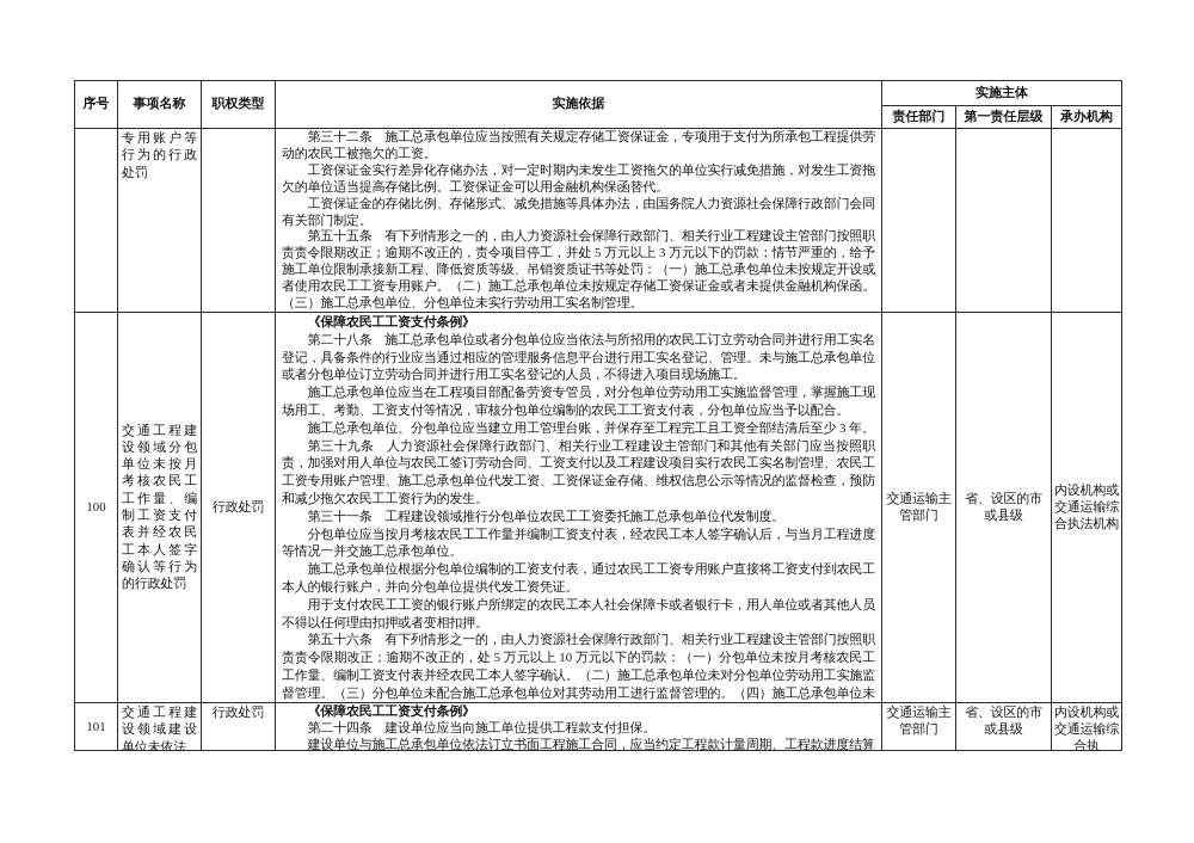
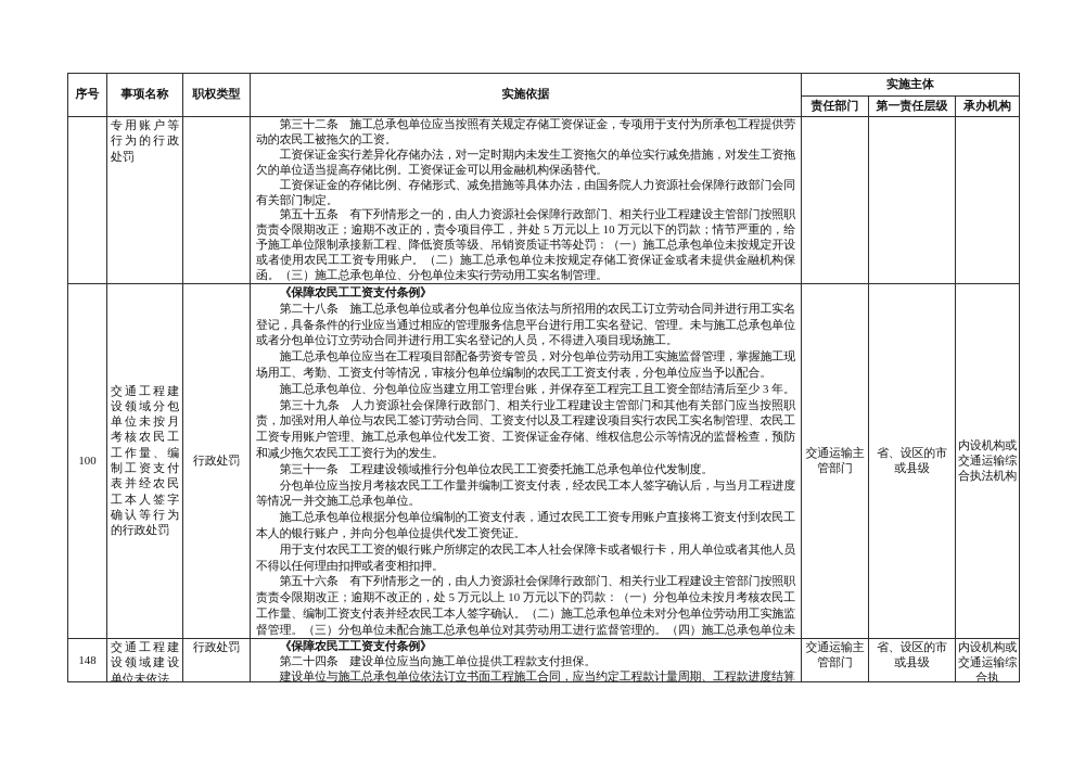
  序号	事项名称	职权类型	实施依据	实施主体
  责任部门	第一责任层级	承办机构
- 	专用账户等行为的行政处罚		第三十二条 施工总承包单位应当按照有关规定存储工资保证金，专项用于支付为所承包工程提供劳动的农民工被拖欠的工资。 工资保证金实行差异化存储办法，对一定时期内未发生工资拖欠的单位实行减免措施，对发生工资拖欠的单位适当提高存储比例。工资保证金可以用金融机构保函替代。 工资保证金的存储比例、存储形式、减免措施等具体办法，由国务院人力资源社会保障行政部门会同有关部门制定。 第五十五条 有下列情形之一的，由人力资源社会保障行政部门、相关行业工程建设主管部门按照职责责令限期改正；逾期不改正的，责令项目停工，并处 5 万元以上 3 万元以下的罚款；情节严重的，给予施工单位限制承接新工程、降低资质等级、吊销资质证书等处罚：（一）施工总承包单位未按规定开设或者使用农民工工资专用账户。（二）施工总承包单位未按规定存储工资保证金或者未提供金融机构保函。（三）施工总承包单位、分包单位未实行劳动用工实名制管理。
+ 	专用账户等行为的行政处罚		第三十二条 施工总承包单位应当按照有关规定存储工资保证金，专项用于支付为所承包工程提供劳动的农民工被拖欠的工资。 工资保证金实行差异化存储办法，对一定时期内未发生工资拖欠的单位实行减免措施，对发生工资拖欠的单位适当提高存储比例。工资保证金可以用金融机构保函替代。 工资保证金的存储比例、存储形式、减免措施等具体办法，由国务院人力资源社会保障行政部门会同有关部门制定。 第五十五条 有下列情形之一的，由人力资源社会保障行政部门、相关行业工程建设主管部门按照职责责令限期改正；逾期不改正的，责令项目停工，并处 5 万元以上 10 万元以下的罚款；情节严重的，给予施工单位限制承接新工程、降低资质等级、吊销资质证书等处罚：（一）施工总承包单位未按规定开设或者使用农民工工资专用账户。（二）施工总承包单位未按规定存储工资保证金或者未提供金融机构保函。（三）施工总承包单位、分包单位未实行劳动用工实名制管理。
  100	交通工程建设领域分包单位未按月考核农民工工作量、编制工资支付表并经农民工本人签字确认等行为的行政处罚	行政处罚	《保障农民工工资支付条例》 第二十八条 施工总承包单位或者分包单位应当依法与所招用的农民工订立劳动合同并进行用工实名登记，具备条件的行业应当通过相应的管理服务信息平台进行用工实名登记、管理。未与施工总承包单位或者分包单位订立劳动合同并进行用工实名登记的人员，不得进入项目现场施工。 施工总承包单位应当在工程项目部配备劳资专管员，对分包单位劳动用工实施监督管理，掌握施工现场用工、考勤、工资支付等情况，审核分包单位编制的农民工工资支付表，分包单位应当予以配合。 施工总承包单位、分包单位应当建立用工管理台账，并保存至工程完工且工资全部结清后至少 3 年。 第三十九条 人力资源社会保障行政部门、相关行业工程建设主管部门和其他有关部门应当按照职责，加强对用人单位与农民工签订劳动合同、工资支付以及工程建设项目实行农民工实名制管理、农民工工资专用账户管理、施工总承包单位代发工资、工资保证金存储、维权信息公示等情况的监督检查，预防和减少拖欠农民工工资行为的发生。 第三十一条 工程建设领域推行分包单位农民工工资委托施工总承包单位代发制度。 分包单位应当按月考核农民工工作量并编制工资支付表，经农民工本人签字确认后，与当月工程进度等情况一并交施工总承包单位。 施工总承包单位根据分包单位编制的工资支付表，通过农民工工资专用账户直接将工资支付到农民工本人的银行账户，并向分包单位提供代发工资凭证。 用于支付农民工工资的银行账户所绑定的农民工本人社会保障卡或者银行卡，用人单位或者其他人员不得以任何理由扣押或者变相扣押。 第五十六条 有下列情形之一的，由人力资源社会保障行政部门、相关行业工程建设主管部门按照职责责令限期改正；逾期不改正的，处 5 万元以上 10 万元以下的罚款：（一）分包单位未按月考核农民工工作量、编制工资支付表并经农民工本人签字确认。（二）施工总承包单位未对分包单位劳动用工实施监督管理。（三）分包单位未配合施工总承包单位对其劳动用工进行监督管理的。（四）施工总承包单位未	交通运输主管部门	省、设区的市或县级	内设机构或交通运输综合执法机构
- 101	交通工程建设领域建设单位未依法	行政处罚	《保障农民工工资支付条例》 第二十四条 建设单位应当向施工单位提供工程款支付担保。 建设单位与施工总承包单位依法订立书面工程施工合同，应当约定工程款计量周期、工程款进度结算	交通运输主管部门	省、设区的市或县级	内设机构或交通运输综合执
+ 148	交通工程建设领域建设单位未依法	行政处罚	《保障农民工工资支付条例》 第二十四条 建设单位应当向施工单位提供工程款支付担保。 建设单位与施工总承包单位依法订立书面工程施工合同，应当约定工程款计量周期、工程款进度结算	交通运输主管部门	省、设区的市或县级	内设机构或交通运输综合执
